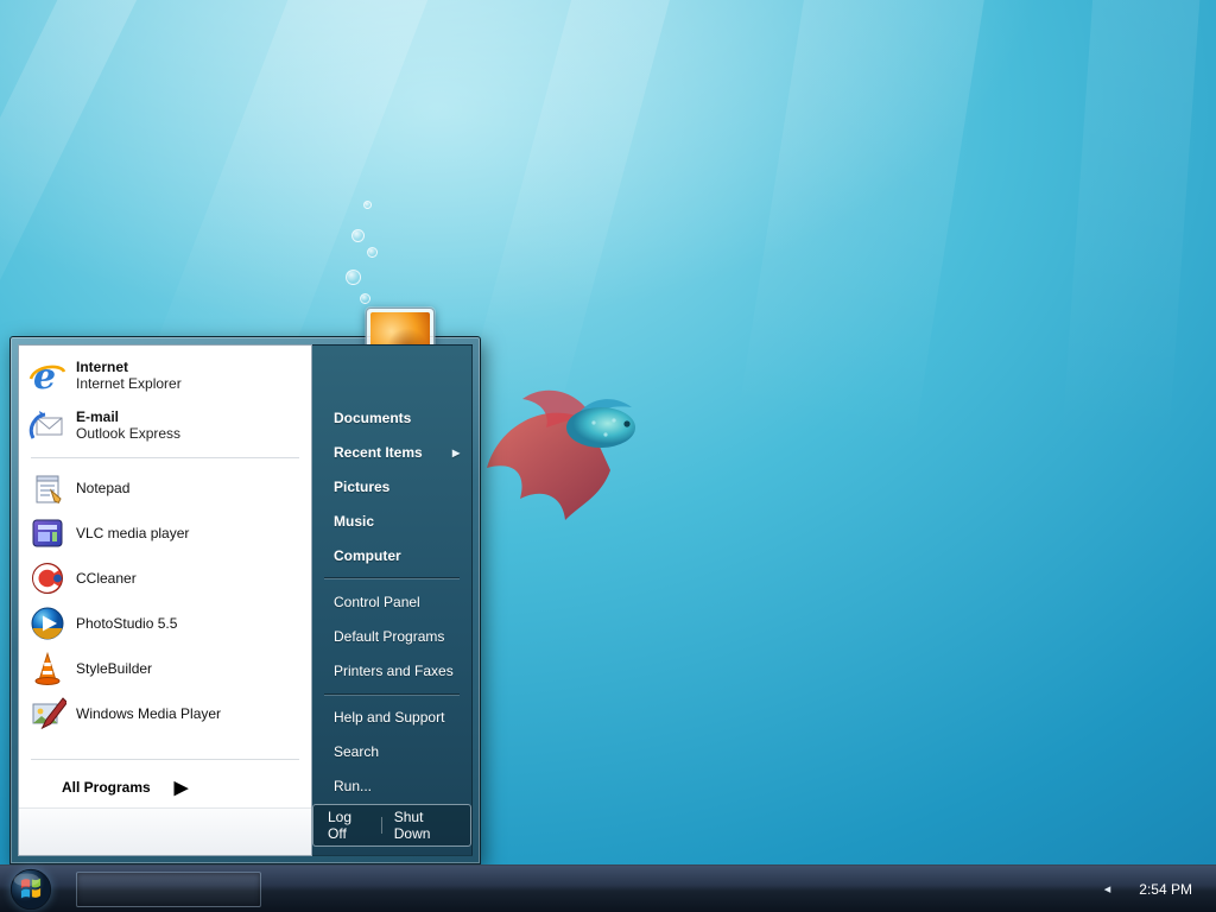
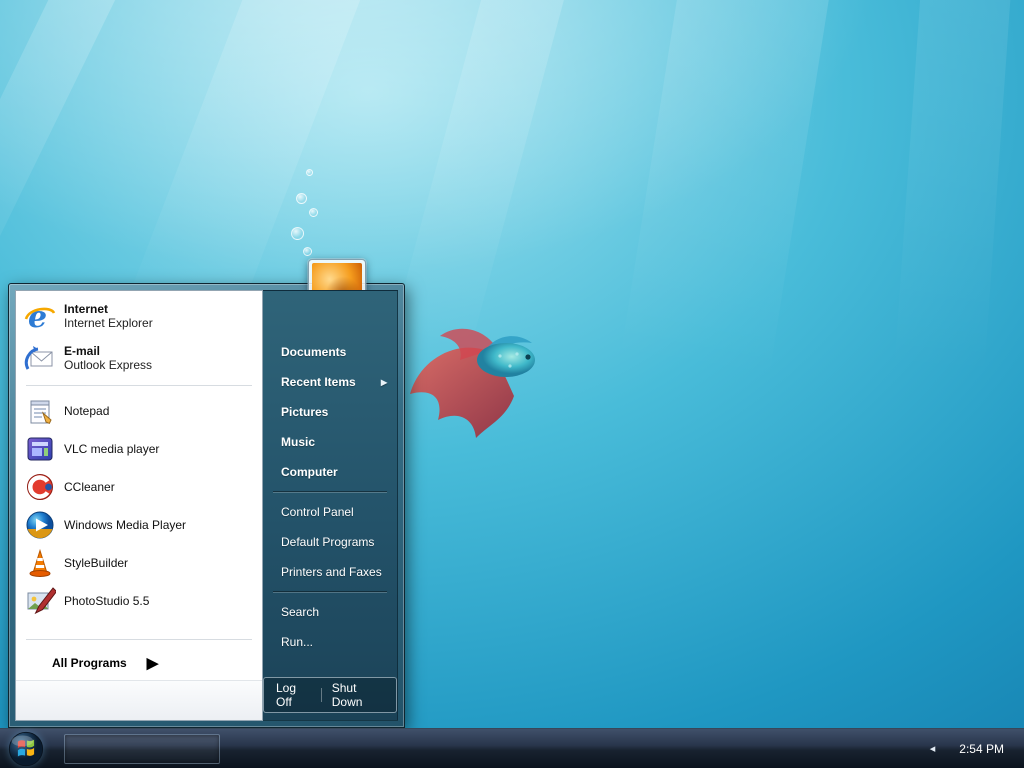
  e
  Internet
  Internet Explorer
  E-mail
  Outlook Express
  Notepad
  VLC media player
  CCleaner
- PhotoStudio 5.5
+ Windows Media Player
  StyleBuilder
- Windows Media Player
+ PhotoStudio 5.5
  All Programs
  ▶
  Documents
  Recent Items
  ▸
  Pictures
  Music
  Computer
  Control Panel
  Default Programs
  Printers and Faxes
- Help and Support
  Search
  Run...
  Log Off
  Shut Down
  ◂
  2:54 PM
